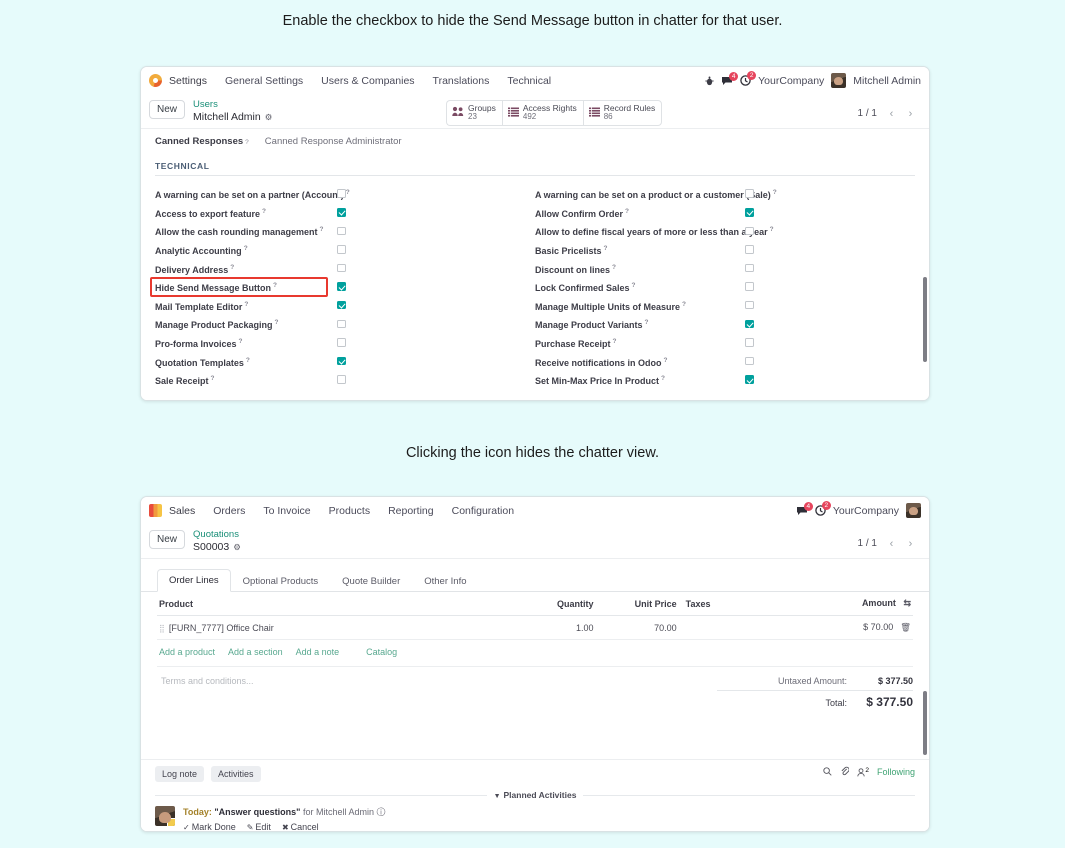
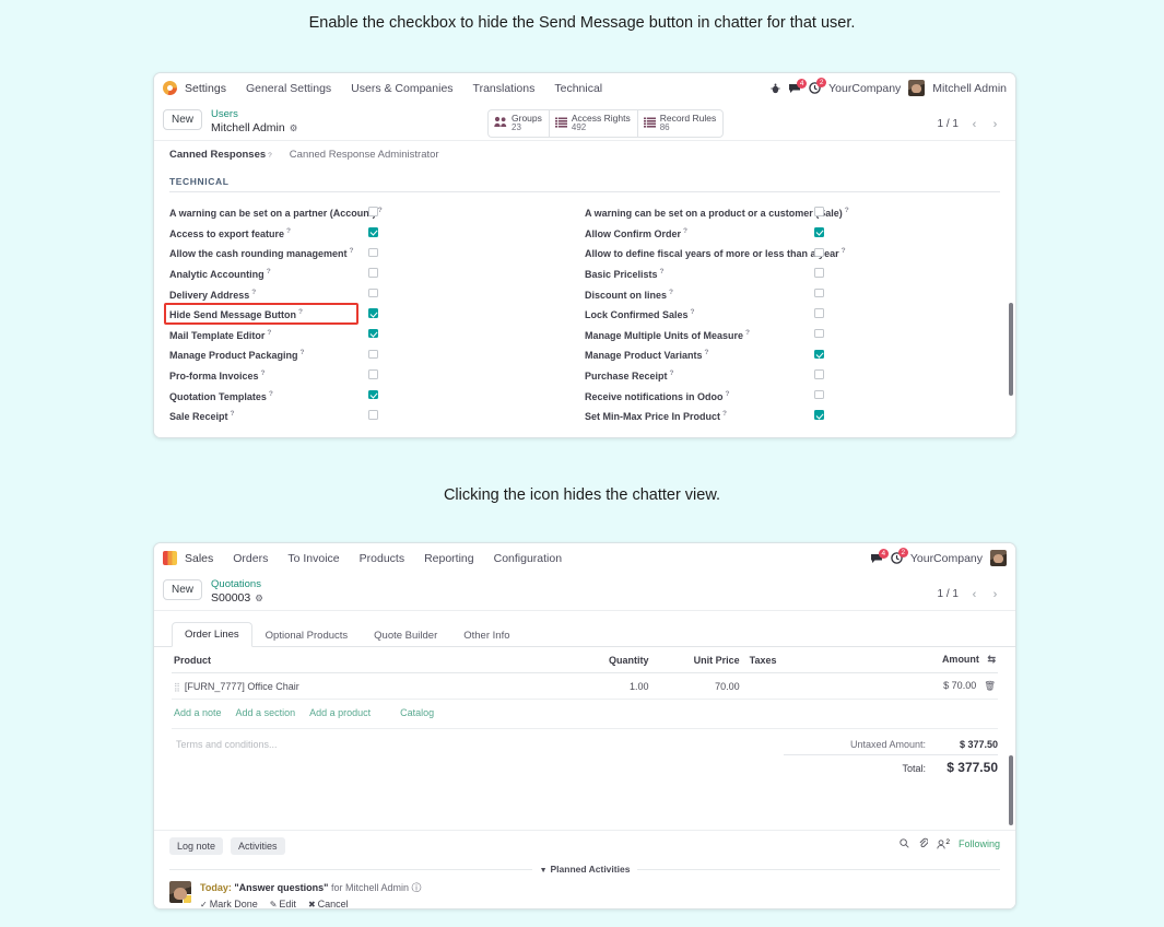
  Enable the checkbox to hide the Send Message button in chatter for that user.
  Settings
  General Settings
  Users & Companies
  Translations
  Technical
  YourCompany
  Mitchell Admin
  New
  Users
  Mitchell Admin
  ⚙
  Groups
  23
  Access Rights
  492
  Record Rules
  86
  1 / 1
  ‹
  ›
  Canned Responses
  Canned Response Administrator
  TECHNICAL
  A warning can be set on a partner (Accoun
  Access to export feature
  Allow the cash rounding management
  Analytic Accounting
  Delivery Address
  Hide Send Message Button
  Mail Template Editor
  Manage Product Packaging
  Pro-forma Invoices
  Quotation Templates
  Sale Receipt
  A warning can be set on a product or a customerale)
  Allow Confirm Order
  Allow to define fiscal years of more or less thanear
  Basic Pricelists
  Discount on lines
  Lock Confirmed Sales
  Manage Multiple Units of Measure
  Manage Product Variants
  Purchase Receipt
  Receive notifications in Odoo
  Set Min-Max Price In Product
  Clicking the icon hides the chatter view.
  Sales
  Orders
  To Invoice
  Products
  Reporting
  Configuration
  YourCompany
  New
  Quotations
  S00003
  ⚙
  1 / 1
  ‹
  ›
  Order Lines
  Optional Products
  Quote Builder
  Other Info
  Product	Quantity	Unit Price	Taxes	Amount ⇆
  ⣿ [FURN_7777] Office Chair	1.00	70.00		$ 70.00 🗑
- Add a product
+ Add a note
  Add a section
- Add a note
+ Add a product
  Catalog
  Terms and conditions...
  Untaxed Amount:
  $ 377.50
  Total:
  $ 377.50
  Log note
  Activities
  Following
  Planned Activities
  Today: "Answer questions" for Mitchell Admin ⓘ
  ✓ Mark Done
  ✎ Edit
  ✖ Cancel
